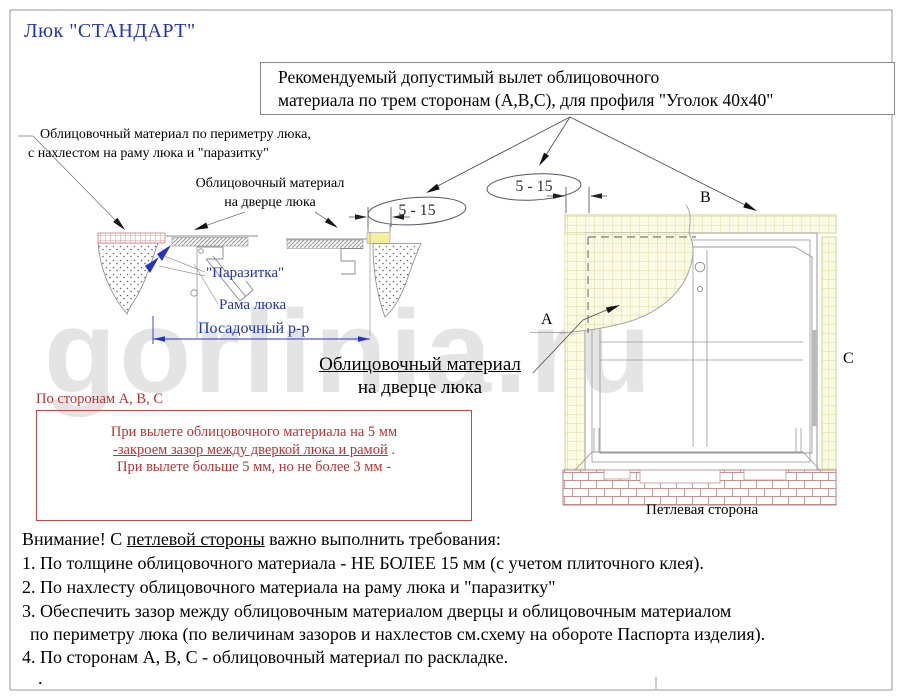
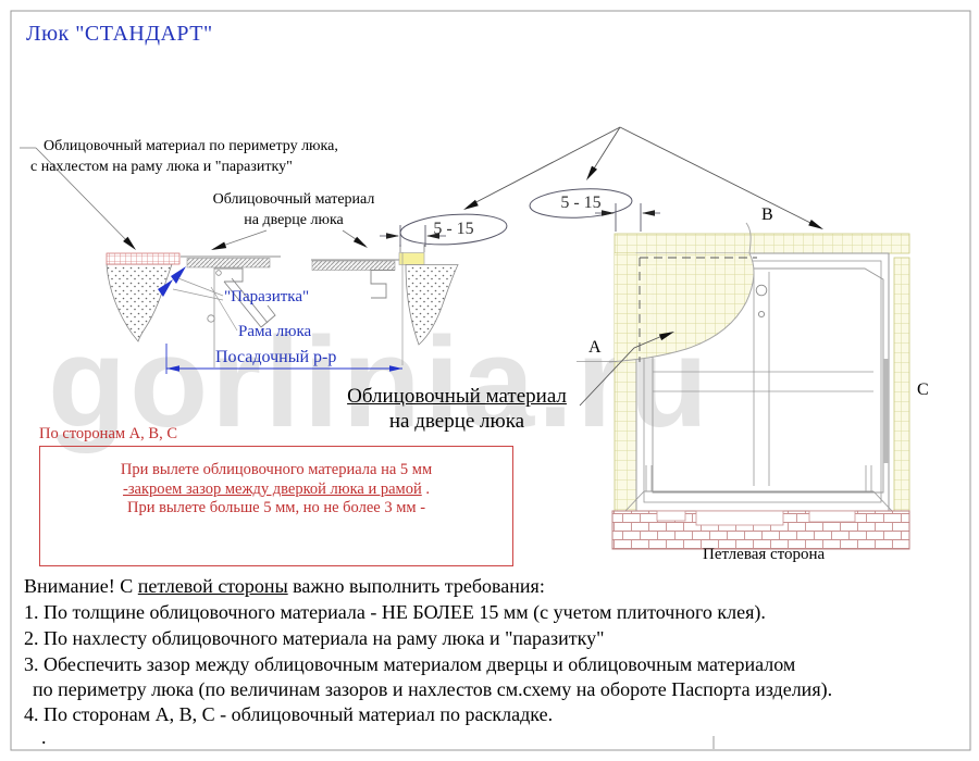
  gorlinia.ru
  Люк "СТАНДАРТ"
- Рекомендуемый допустимый вылет облицовочного
- материала по трем сторонам (А,В,С), для профиля "Уголок 40х40"
  Облицовочный материал по периметру люка,
  с нахлестом на раму люка и "паразитку"
  Облицовочный материал
  на дверце люка
  "Паразитка"
  Рама люка
  Посадочный р-р
  5 - 15
  5 - 15
  Облицовочный материал
  на дверце люка
  По сторонам А, В, С
  При вылете облицовочного материала на 5 мм
  -закроем зазор между дверкой люка и рамой .
  При вылете больше 5 мм, но не более 3 мм -
  А
  В
  С
  Петлевая сторона
  Внимание! С петлевой стороны важно выполнить требования:
  1. По толщине облицовочного материала - НЕ БОЛЕЕ 15 мм (с учетом плиточного клея).
  2. По нахлесту облицовочного материала на раму люка и "паразитку"
  3. Обеспечить зазор между облицовочным материалом дверцы и облицовочным материалом
  по периметру люка (по величинам зазоров и нахлестов см.схему на обороте Паспорта изделия).
  4. По сторонам А, В, С - облицовочный материал по раскладке.
  .
